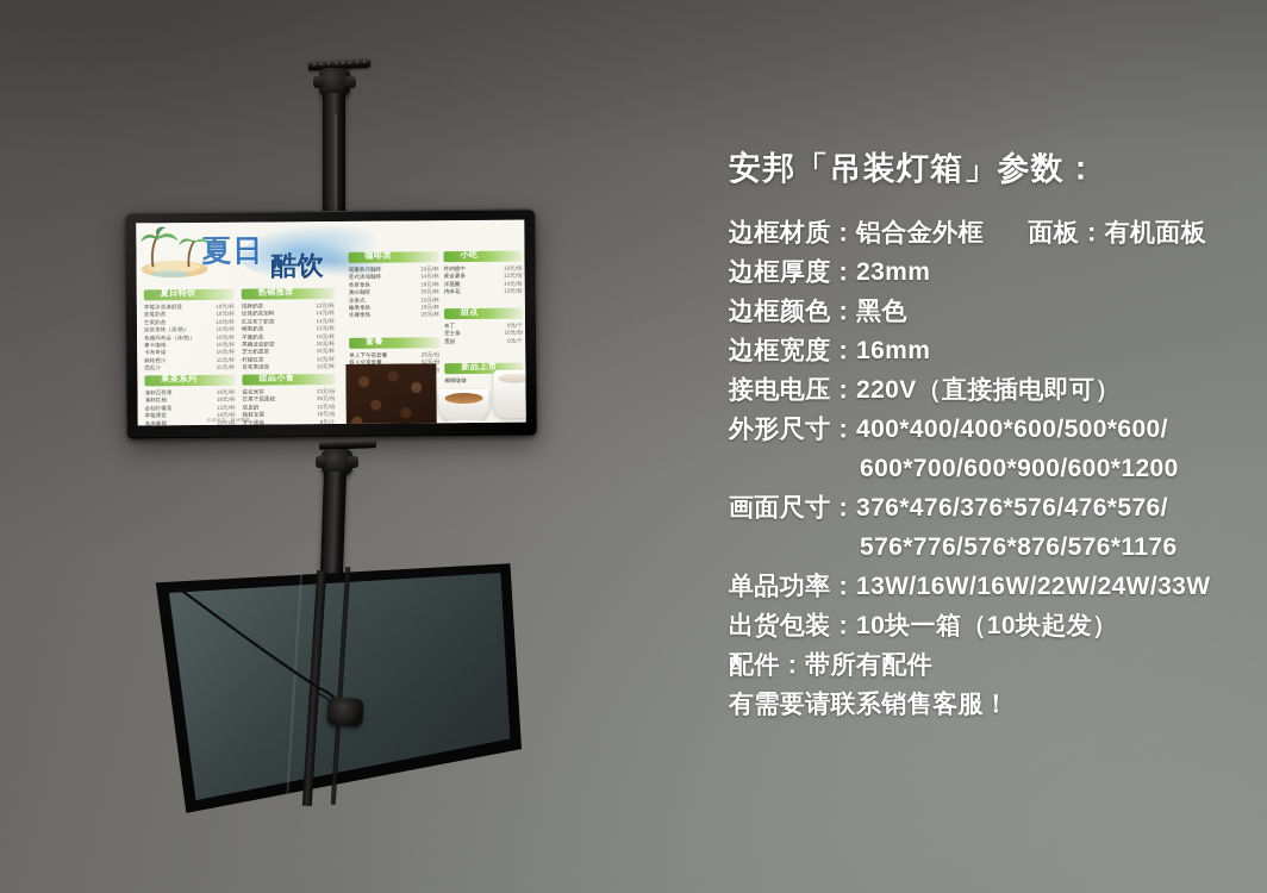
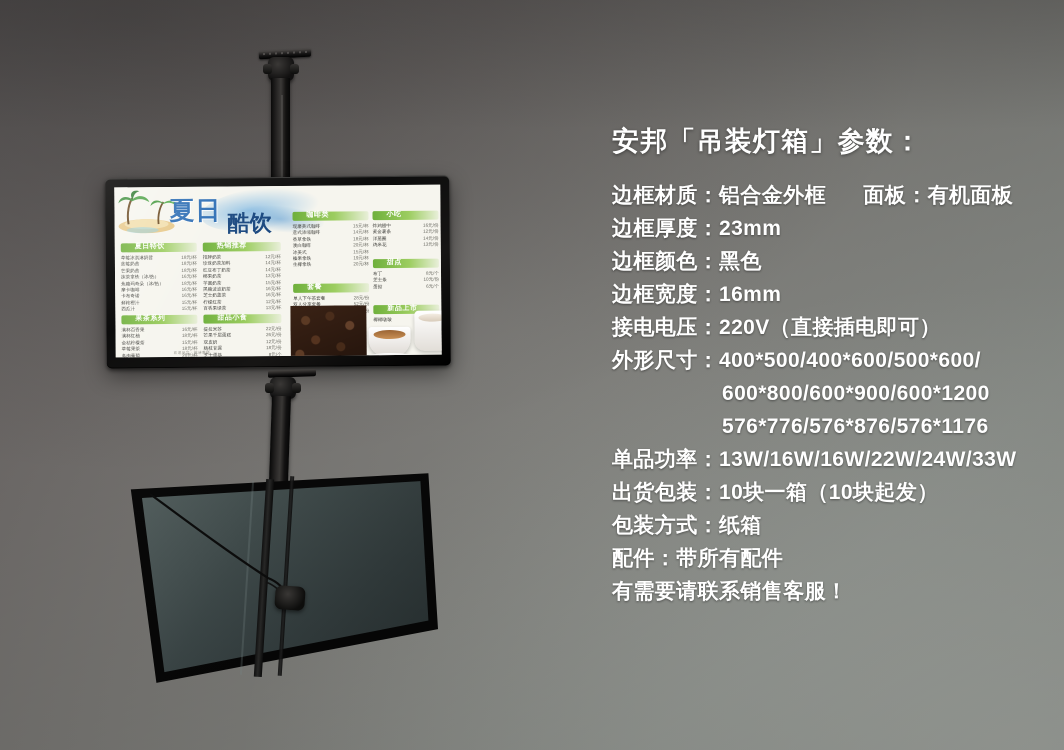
  安邦「吊装灯箱」参数：
  边框材质：铝合金外框 面板：有机面板
  边框厚度：23mm
  边框颜色：黑色
  边框宽度：16mm
  接电电压：220V（直接插电即可）
- 外形尺寸：400*400/400*600/500*600/
+ 外形尺寸：400*500/400*600/500*600/
- 600*700/600*900/600*1200
+ 600*800/600*900/600*1200
- 画面尺寸：376*476/376*576/476*576/
  576*776/576*876/576*1176
  单品功率：13W/16W/16W/22W/24W/33W
  出货包装：10块一箱（10块起发）
+ 包装方式：纸箱
  配件：带所有配件
  有需要请联系销售客服！
